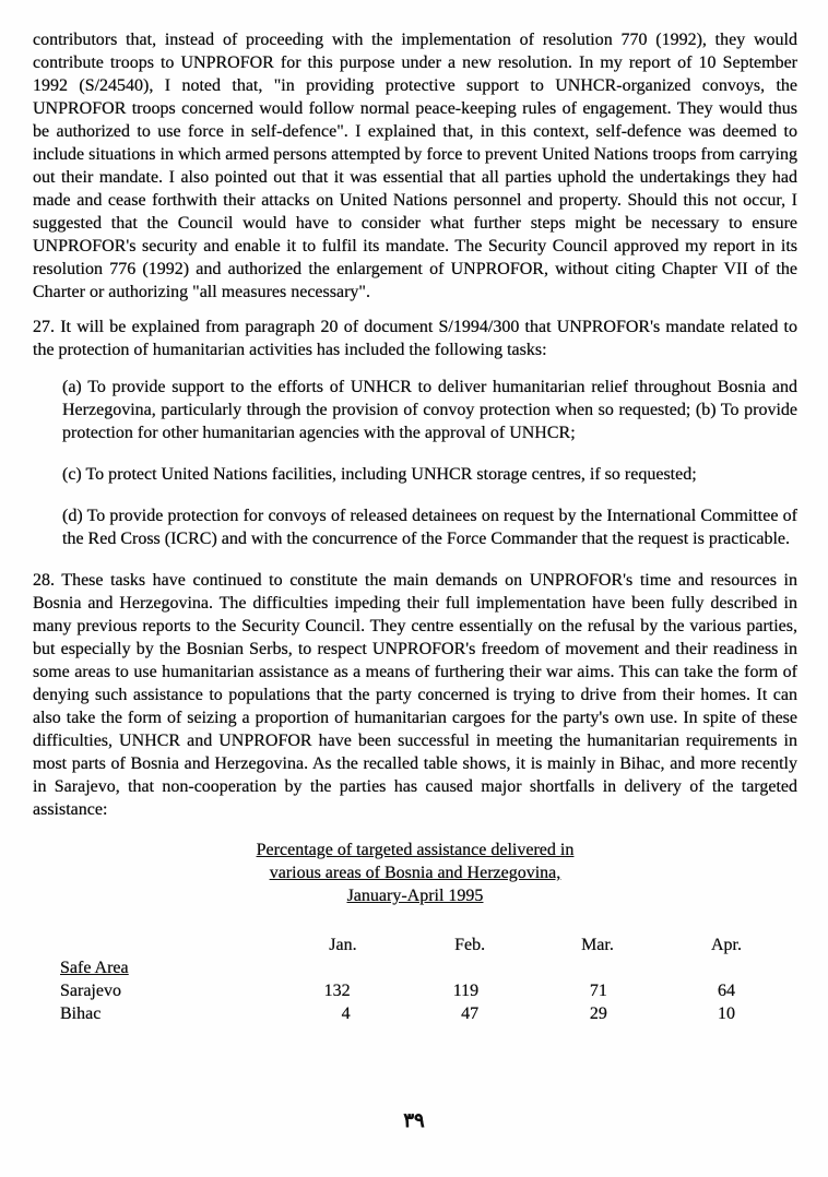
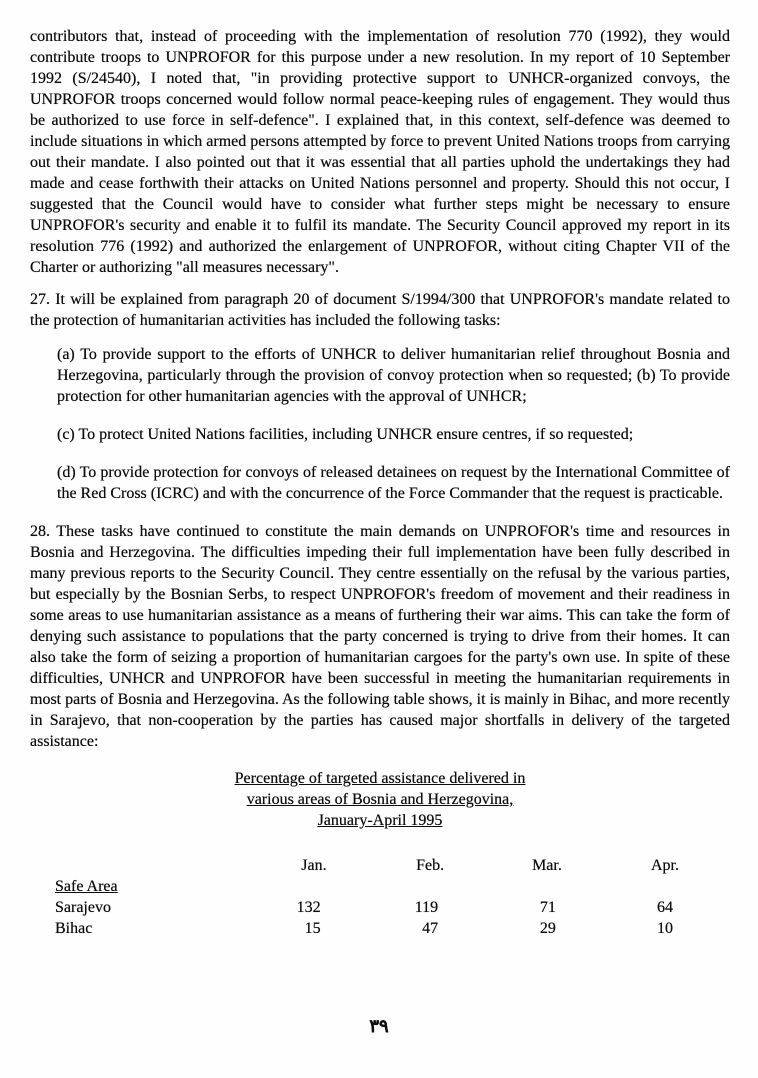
  contributors that, instead of proceeding with the implementation of resolution 770 (1992), they would contribute troops to UNPROFOR for this purpose under a new resolution. In my report of 10 September 1992 (S/24540), I noted that, "in providing protective support to UNHCR-organized convoys, the UNPROFOR troops concerned would follow normal peace-keeping rules of engagement. They would thus be authorized to use force in self-defence". I explained that, in this context, self-defence was deemed to include situations in which armed persons attempted by force to prevent United Nations troops from carrying out their mandate. I also pointed out that it was essential that all parties uphold the undertakings they had made and cease forthwith their attacks on United Nations personnel and property. Should this not occur, I suggested that the Council would have to consider what further steps might be necessary to ensure UNPROFOR's security and enable it to fulfil its mandate. The Security Council approved my report in its resolution 776 (1992) and authorized the enlargement of UNPROFOR, without citing Chapter VII of the Charter or authorizing "all measures necessary".
  27. It will be explained from paragraph 20 of document S/1994/300 that UNPROFOR's mandate related to the protection of humanitarian activities has included the following tasks:
  (a) To provide support to the efforts of UNHCR to deliver humanitarian relief throughout Bosnia and Herzegovina, particularly through the provision of convoy protection when so requested; (b) To provide protection for other humanitarian agencies with the approval of UNHCR;
- (c) To protect United Nations facilities, including UNHCR storage centres, if so requested;
+ (c) To protect United Nations facilities, including UNHCR ensure centres, if so requested;
  (d) To provide protection for convoys of released detainees on request by the International Committee of the Red Cross (ICRC) and with the concurrence of the Force Commander that the request is practicable.
- 28. These tasks have continued to constitute the main demands on UNPROFOR's time and resources in Bosnia and Herzegovina. The difficulties impeding their full implementation have been fully described in many previous reports to the Security Council. They centre essentially on the refusal by the various parties, but especially by the Bosnian Serbs, to respect UNPROFOR's freedom of movement and their readiness in some areas to use humanitarian assistance as a means of furthering their war aims. This can take the form of denying such assistance to populations that the party concerned is trying to drive from their homes. It can also take the form of seizing a proportion of humanitarian cargoes for the party's own use. In spite of these difficulties, UNHCR and UNPROFOR have been successful in meeting the humanitarian requirements in most parts of Bosnia and Herzegovina. As the recalled table shows, it is mainly in Bihac, and more recently in Sarajevo, that non-cooperation by the parties has caused major shortfalls in delivery of the targeted assistance:
+ 28. These tasks have continued to constitute the main demands on UNPROFOR's time and resources in Bosnia and Herzegovina. The difficulties impeding their full implementation have been fully described in many previous reports to the Security Council. They centre essentially on the refusal by the various parties, but especially by the Bosnian Serbs, to respect UNPROFOR's freedom of movement and their readiness in some areas to use humanitarian assistance as a means of furthering their war aims. This can take the form of denying such assistance to populations that the party concerned is trying to drive from their homes. It can also take the form of seizing a proportion of humanitarian cargoes for the party's own use. In spite of these difficulties, UNHCR and UNPROFOR have been successful in meeting the humanitarian requirements in most parts of Bosnia and Herzegovina. As the following table shows, it is mainly in Bihac, and more recently in Sarajevo, that non-cooperation by the parties has caused major shortfalls in delivery of the targeted assistance:
  Percentage of targeted assistance delivered in
  various areas of Bosnia and Herzegovina,
  January-April 1995
  	Jan.	Feb.	Mar.	Apr.
  Safe Area
  Sarajevo	132	119	71	64
- Bihac	4	47	29	10
+ Bihac	15	47	29	10
  ٣٩
